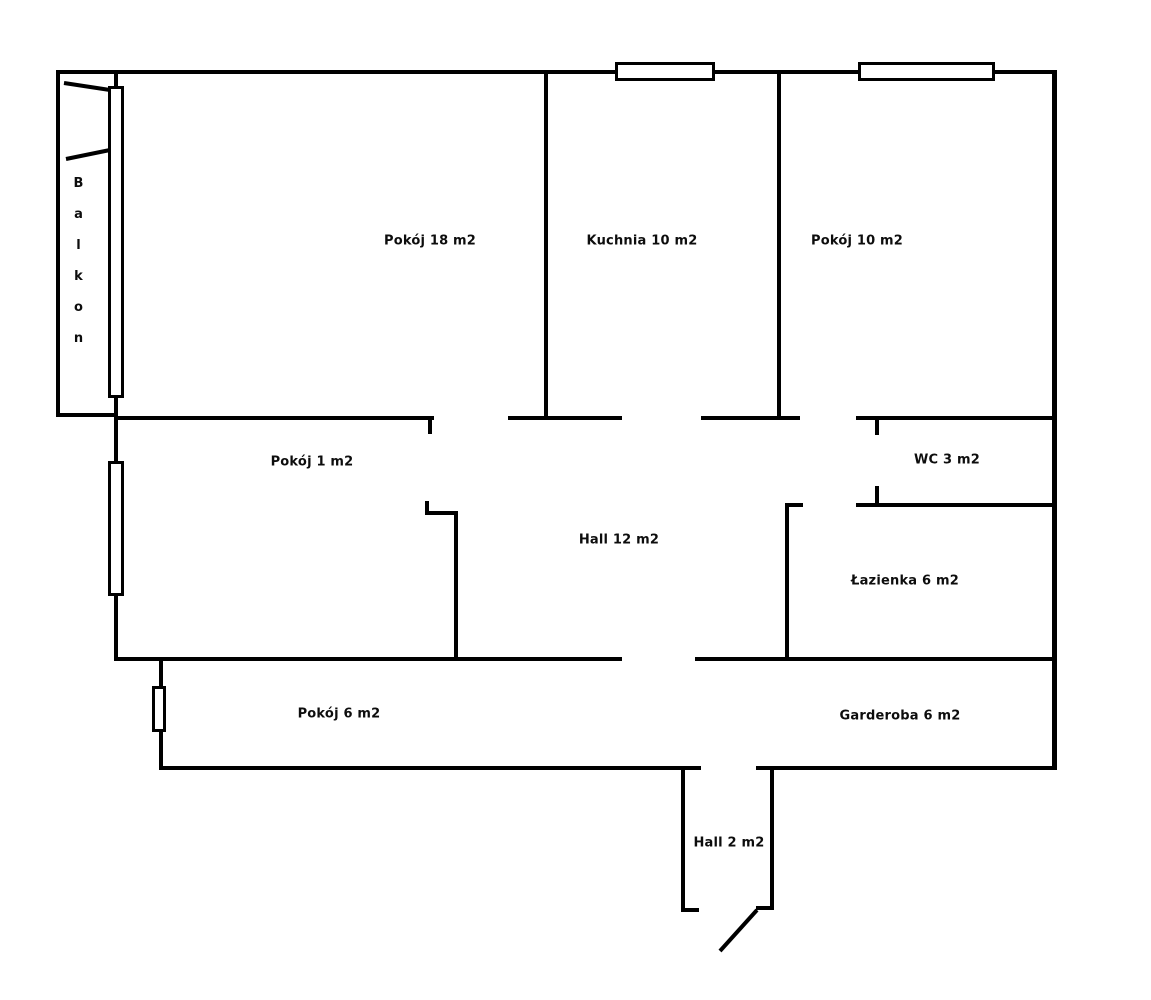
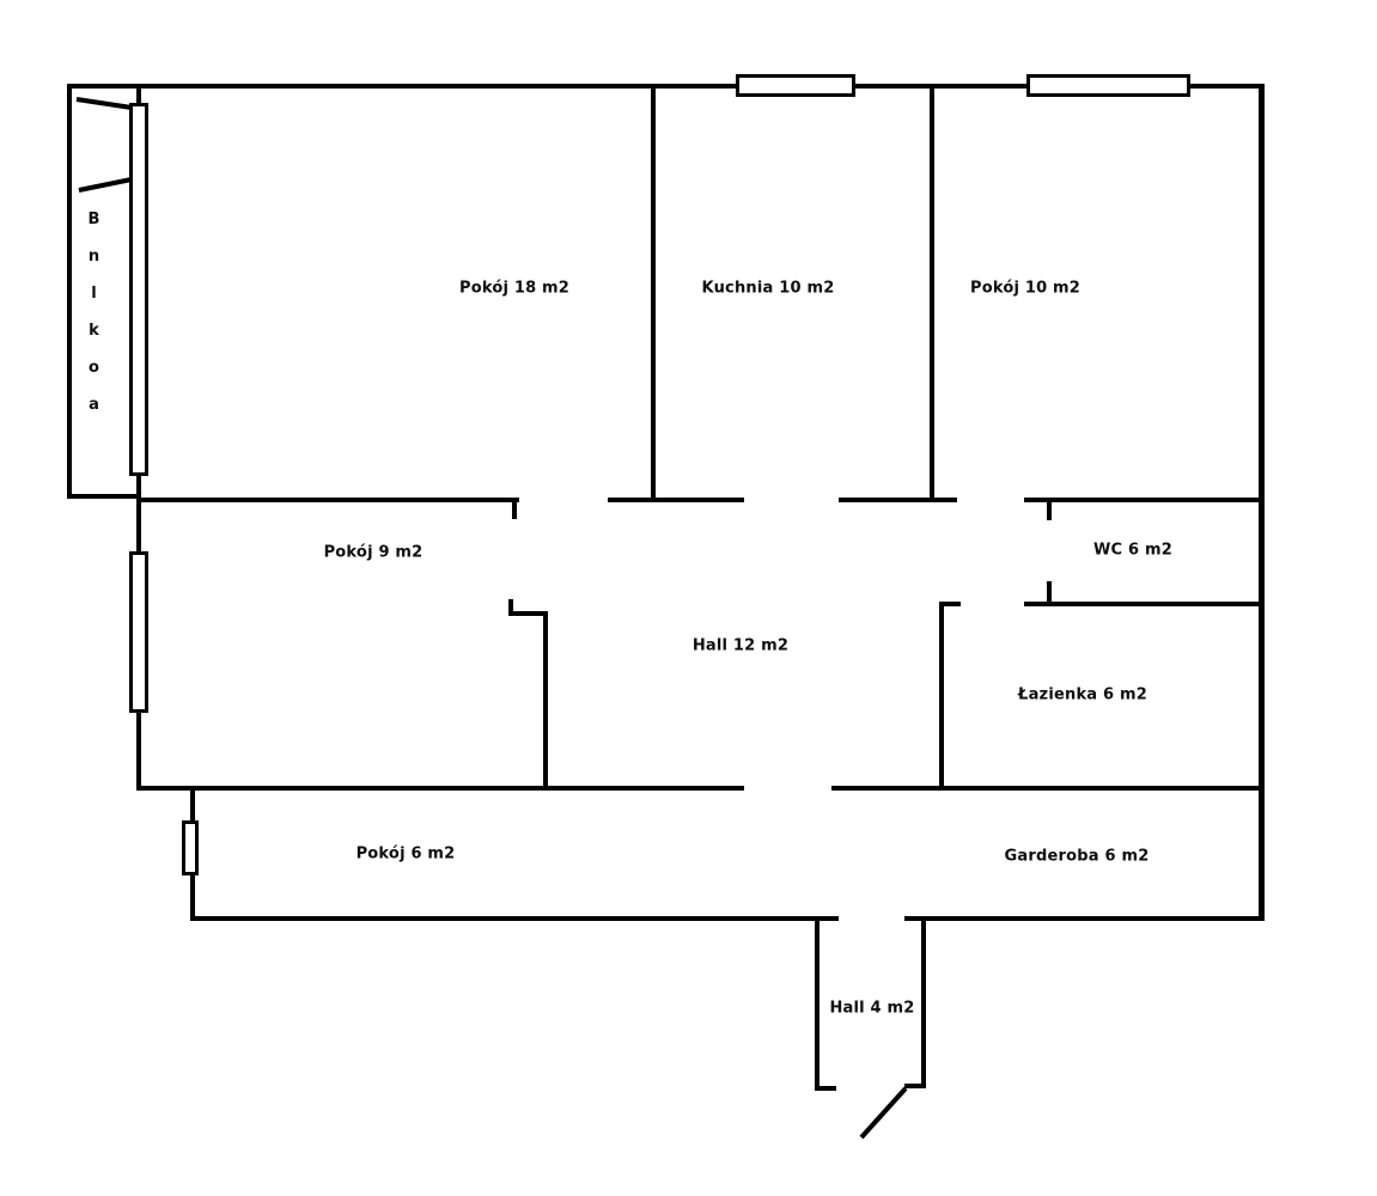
  B
- a
+ n
  l
  k
  o
- n
+ a
  Pokój 18 m2
  Kuchnia 10 m2
  Pokój 10 m2
- Pokój 1 m2
+ Pokój 9 m2
- WC 3 m2
+ WC 6 m2
  Hall 12 m2
  Łazienka 6 m2
  Pokój 6 m2
  Garderoba 6 m2
- Hall 2 m2
+ Hall 4 m2
